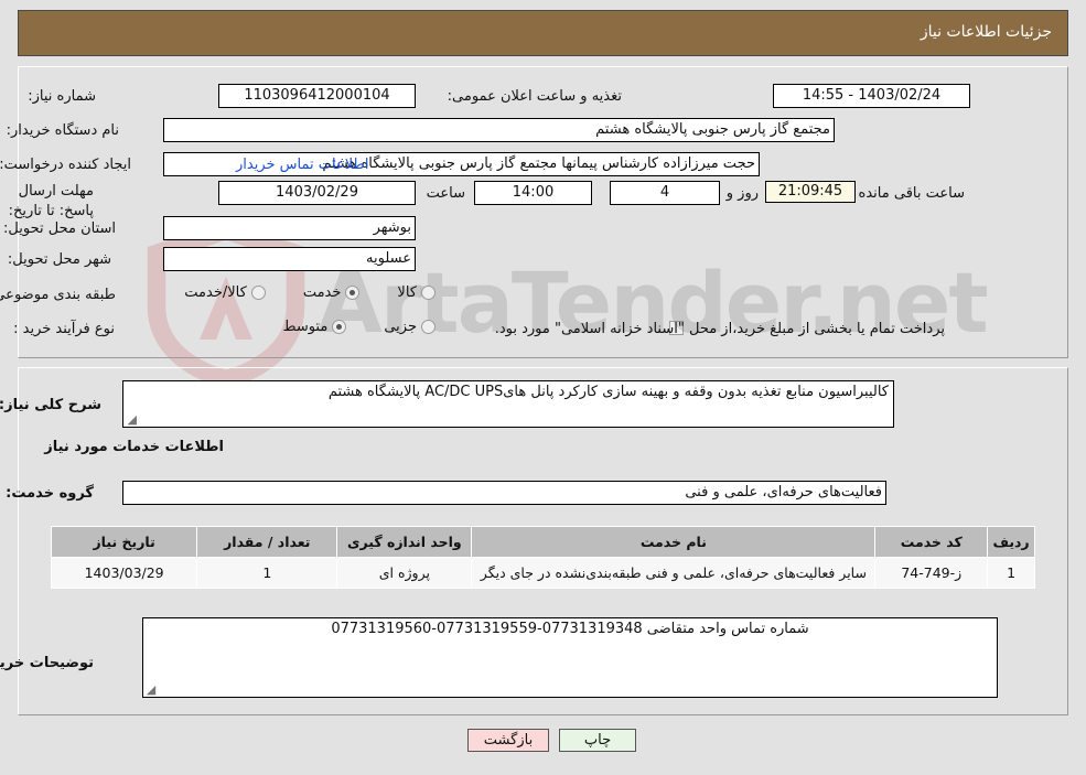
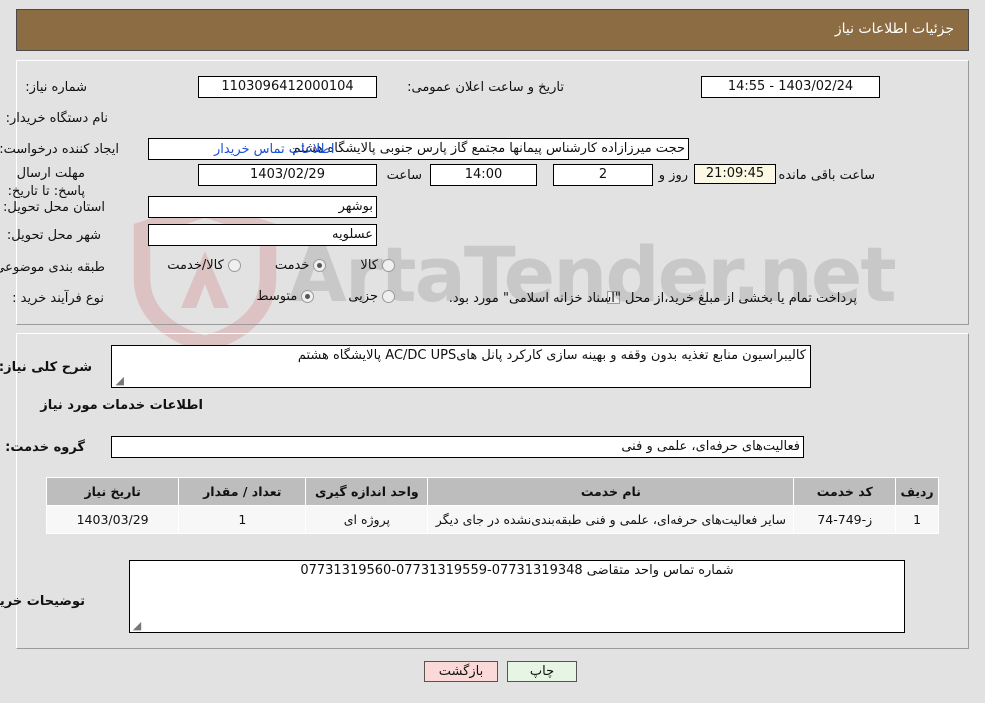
  ArtaTender.net
  جزئیات اطلاعات نیاز
  شماره نیاز:
  1103096412000104
- تغذیه و ساعت اعلان عمومی:
+ تاریخ و ساعت اعلان عمومی:
  1403/02/24 - 14:55
  نام دستگاه خریدار:
- مجتمع گاز پارس جنوبی پالایشگاه هشتم
  ایجاد کننده درخواست:
  حجت میرزازاده کارشناس پیمانها مجتمع گاز پارس جنوبی پالایشگاه هشتم
  اطلاعات تماس خریدار
  مهلت ارسال پاسخ: تا تاریخ:
  1403/02/29
  ساعت
  14:00
- 4
+ 2
  روز و
  21:09:45
  ساعت باقی مانده
  استان محل تحویل:
  بوشهر
  شهر محل تحویل:
  عسلویه
  طبقه بندی موضوع
  کالا
  خدمت
  کالا/خدمت
  نوع فرآیند خرید :
  جزیی
  متوسط
  پرداخت تمام یا بخشی از مبلغ خرید،از محل "اسناد خزانه اسلامی" مورد بود.
  شرح کلی نیاز:
  کالیبراسیون منابع تغذیه بدون وقفه و بهینه سازی کارکرد پانل هایAC/DC UPS پالایشگاه هشتم
  ◢
  اطلاعات خدمات مورد نیاز
  گروه خدمت:
  فعالیت‌های حرفه‌ای، علمی و فنی
  ردیف	کد خدمت	نام خدمت	واحد اندازه گیری	تعداد / مقدار	تاریخ نیاز
  1	ز-749-74	سایر فعالیت‌های حرفه‌ای، علمی و فنی طبقه‌بندی‌نشده در جای دیگر	پروژه ای	1	1403/03/29
  توضیحات خری
  شماره تماس واحد متقاضی 07731319348-07731319559-07731319560
  ◢
  چاپ
  بازگشت
